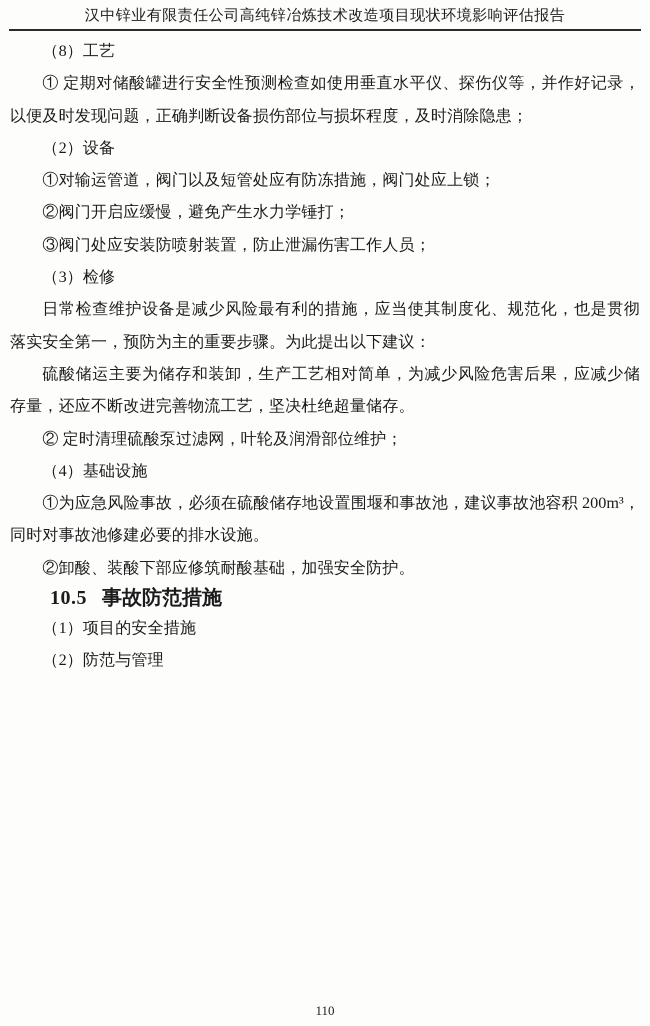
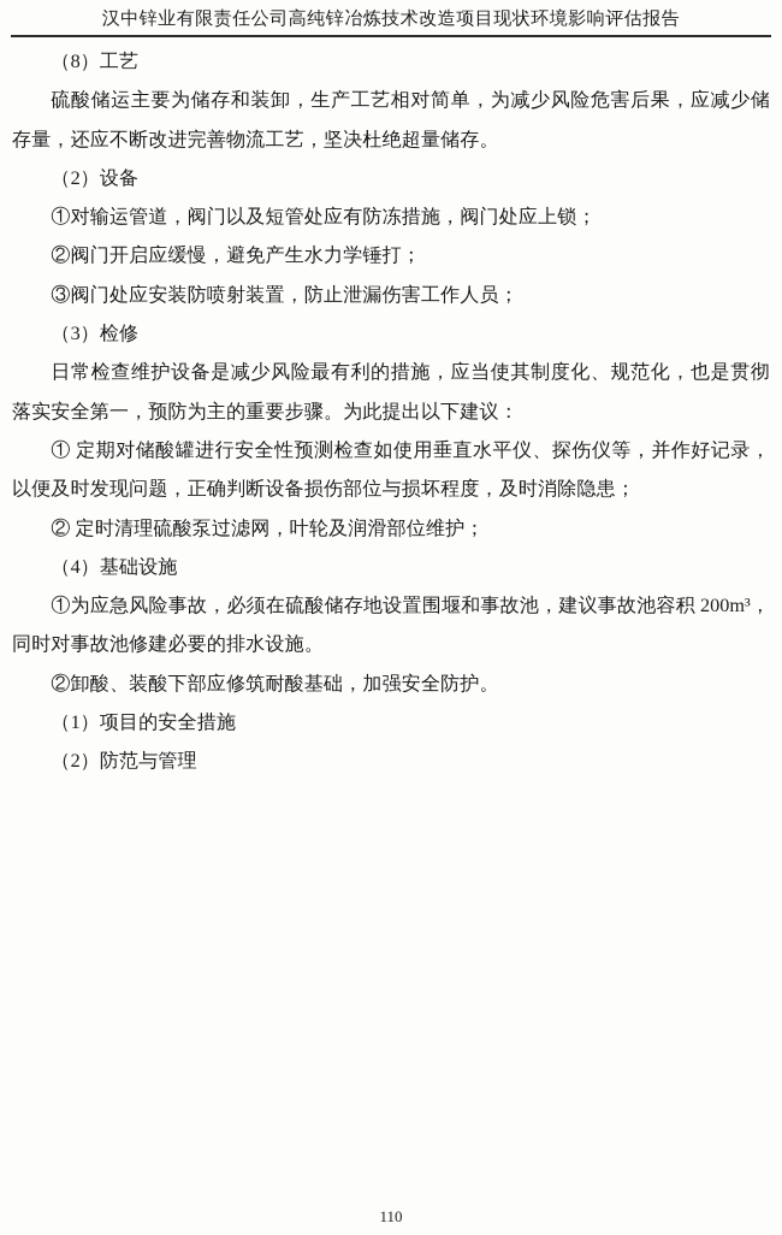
  汉中锌业有限责任公司高纯锌冶炼技术改造项目现状环境影响评估报告
  （8）工艺
- ① 定期对储酸罐进行安全性预测检查如使用垂直水平仪、探伤仪等，并作好记录，以便及时发现问题，正确判断设备损伤部位与损坏程度，及时消除隐患；
+ 硫酸储运主要为储存和装卸，生产工艺相对简单，为减少风险危害后果，应减少储存量，还应不断改进完善物流工艺，坚决杜绝超量储存。
  （2）设备
  ①对输运管道，阀门以及短管处应有防冻措施，阀门处应上锁；
  ②阀门开启应缓慢，避免产生水力学锤打；
  ③阀门处应安装防喷射装置，防止泄漏伤害工作人员；
  （3）检修
  日常检查维护设备是减少风险最有利的措施，应当使其制度化、规范化，也是贯彻落实安全第一，预防为主的重要步骤。为此提出以下建议：
- 硫酸储运主要为储存和装卸，生产工艺相对简单，为减少风险危害后果，应减少储存量，还应不断改进完善物流工艺，坚决杜绝超量储存。
+ ① 定期对储酸罐进行安全性预测检查如使用垂直水平仪、探伤仪等，并作好记录，以便及时发现问题，正确判断设备损伤部位与损坏程度，及时消除隐患；
  ② 定时清理硫酸泵过滤网，叶轮及润滑部位维护；
  （4）基础设施
  ①为应急风险事故，必须在硫酸储存地设置围堰和事故池，建议事故池容积 200m³，同时对事故池修建必要的排水设施。
  ②卸酸、装酸下部应修筑耐酸基础，加强安全防护。
- 10.5 事故防范措施
  （1）项目的安全措施
  （2）防范与管理
  110
